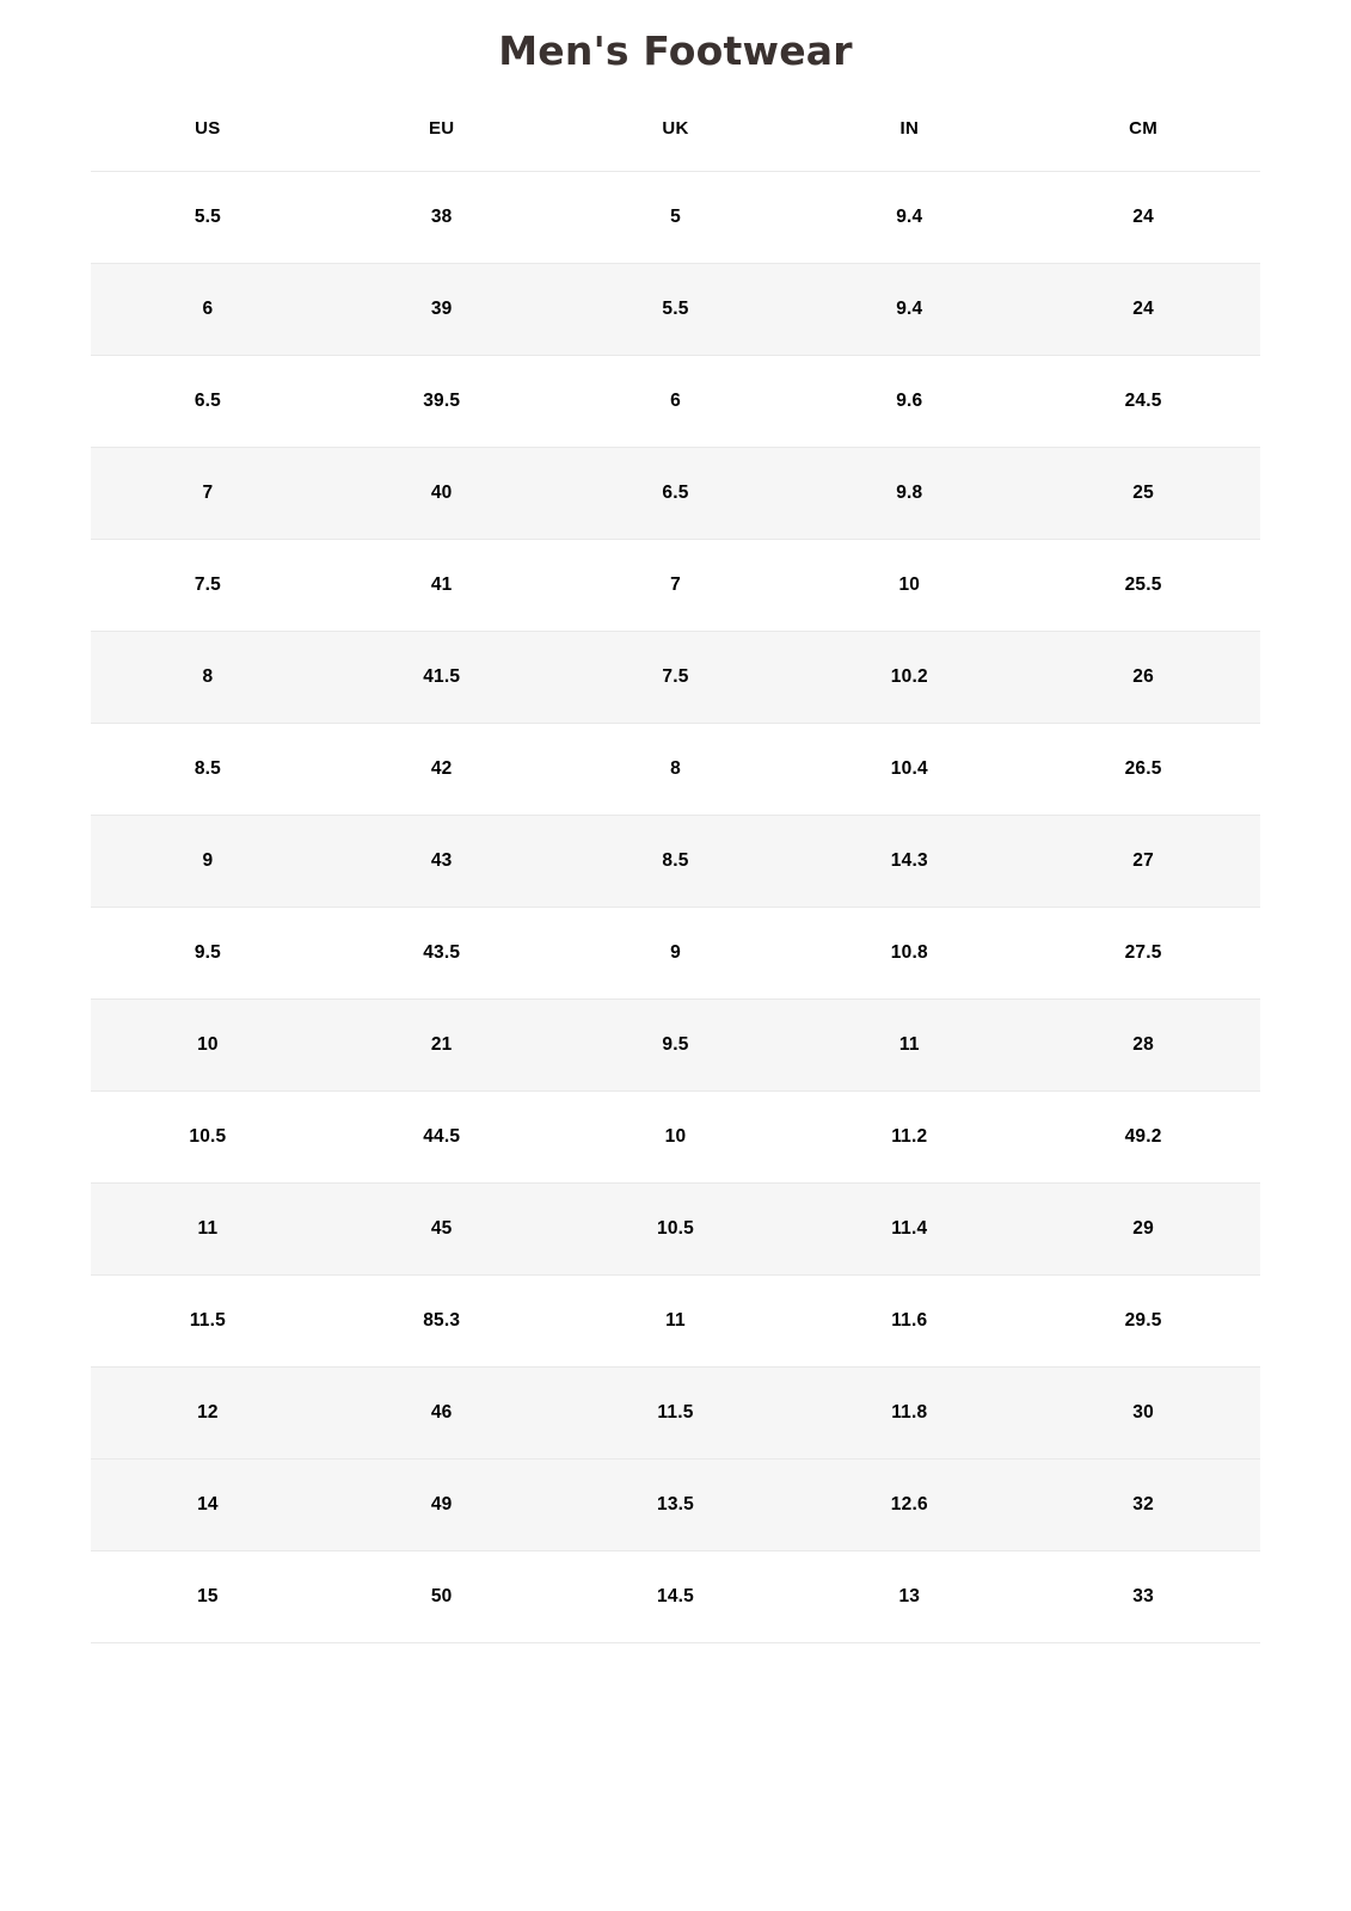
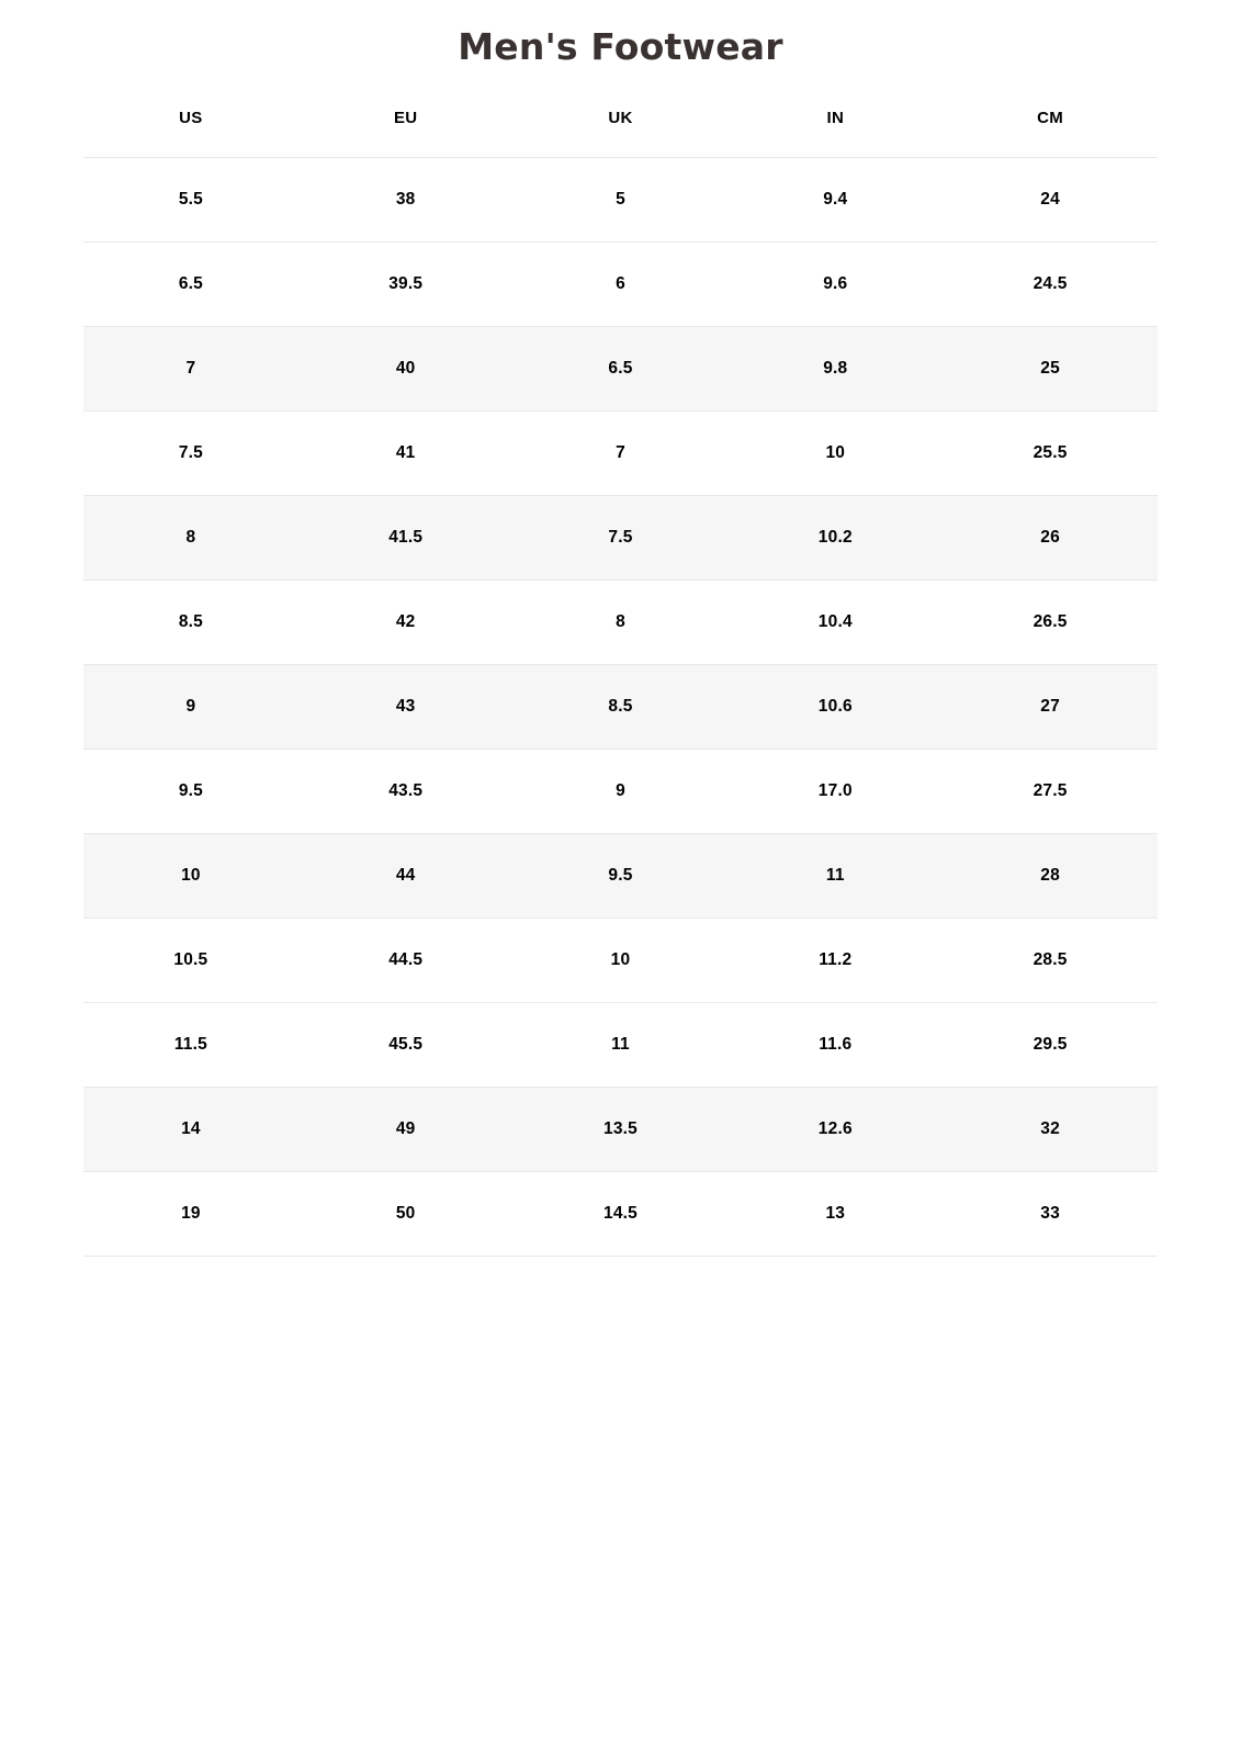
  Men's Footwear
  US	EU	UK	IN	CM
  5.5	38	5	9.4	24
- 6	39	5.5	9.4	24
  6.5	39.5	6	9.6	24.5
  7	40	6.5	9.8	25
  7.5	41	7	10	25.5
  8	41.5	7.5	10.2	26
  8.5	42	8	10.4	26.5
- 9	43	8.5	14.3	27
+ 9	43	8.5	10.6	27
- 9.5	43.5	9	10.8	27.5
+ 9.5	43.5	9	17.0	27.5
- 10	21	9.5	11	28
+ 10	44	9.5	11	28
- 10.5	44.5	10	11.2	49.2
+ 10.5	44.5	10	11.2	28.5
- 11	45	10.5	11.4	29
- 11.5	85.3	11	11.6	29.5
+ 11.5	45.5	11	11.6	29.5
- 12	46	11.5	11.8	30
  14	49	13.5	12.6	32
- 15	50	14.5	13	33
+ 19	50	14.5	13	33
